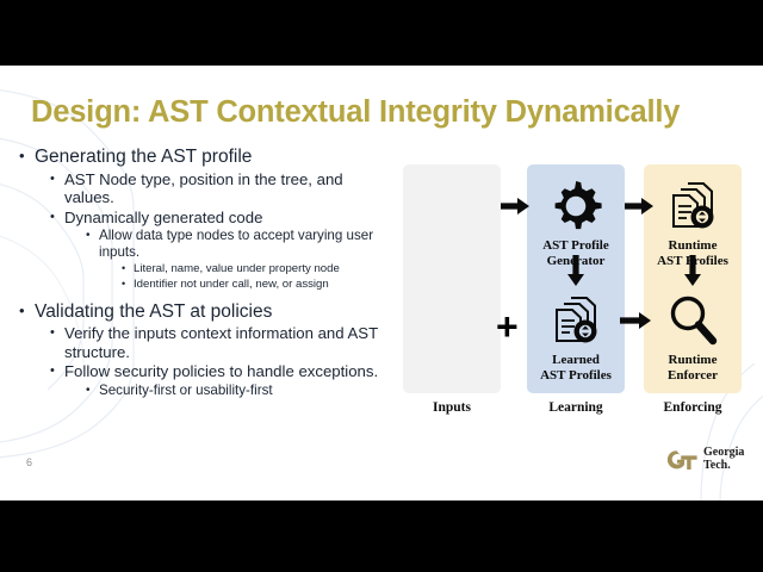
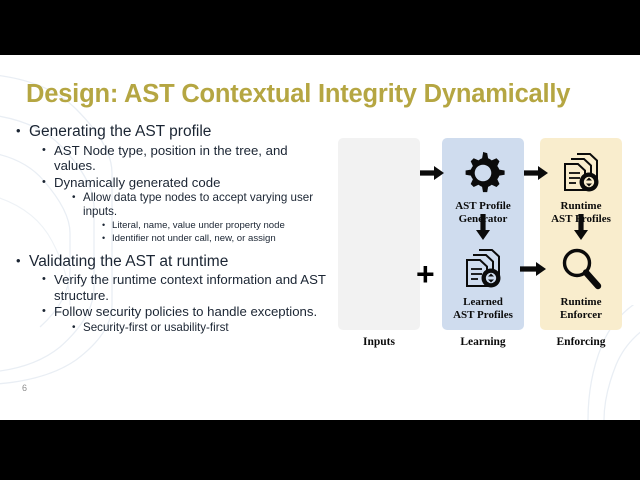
  Design: AST Contextual Integrity Dynamically
  •
  Generating the AST profile
  •
  AST Node type, position in the tree, and values.
  •
  Dynamically generated code
  •
  Allow data type nodes to accept varying user inputs.
  •
  Literal, name, value under property node
  •
  Identifier not under call, new, or assign
  •
- Validating the AST at policies
+ Validating the AST at runtime
  •
- Verify the inputs context information and AST structure.
+ Verify the runtime context information and AST structure.
  •
  Follow security policies to handle exceptions.
  •
  Security-first or usability-first
  +
  AST Profile
  Genator
  Learned
  AST Profiles
  Runtime
  AST Profiles
  Runtime
  Enforcer
  Inputs
  Learning
  Enforcing
  6
- Georgia
- Tech.
